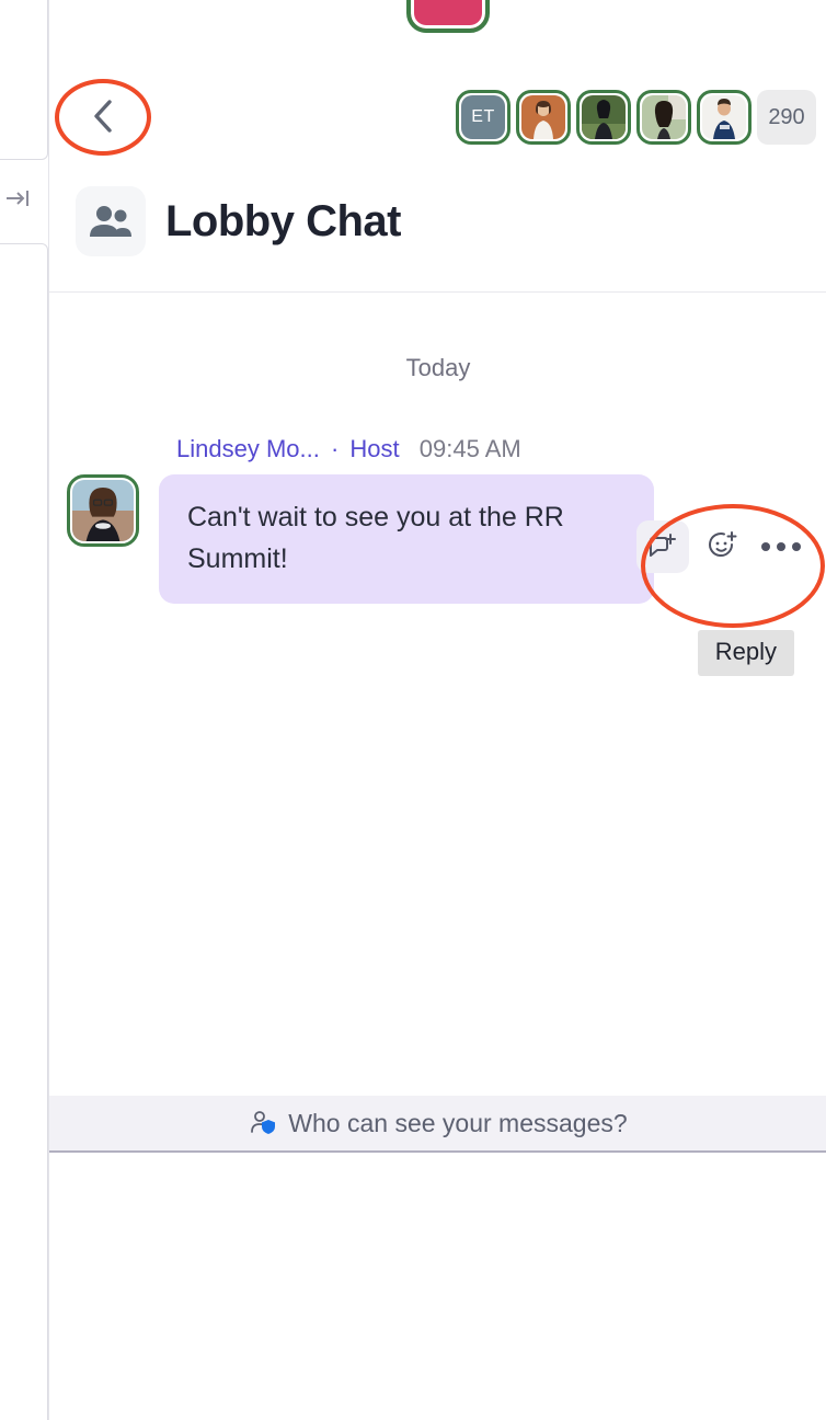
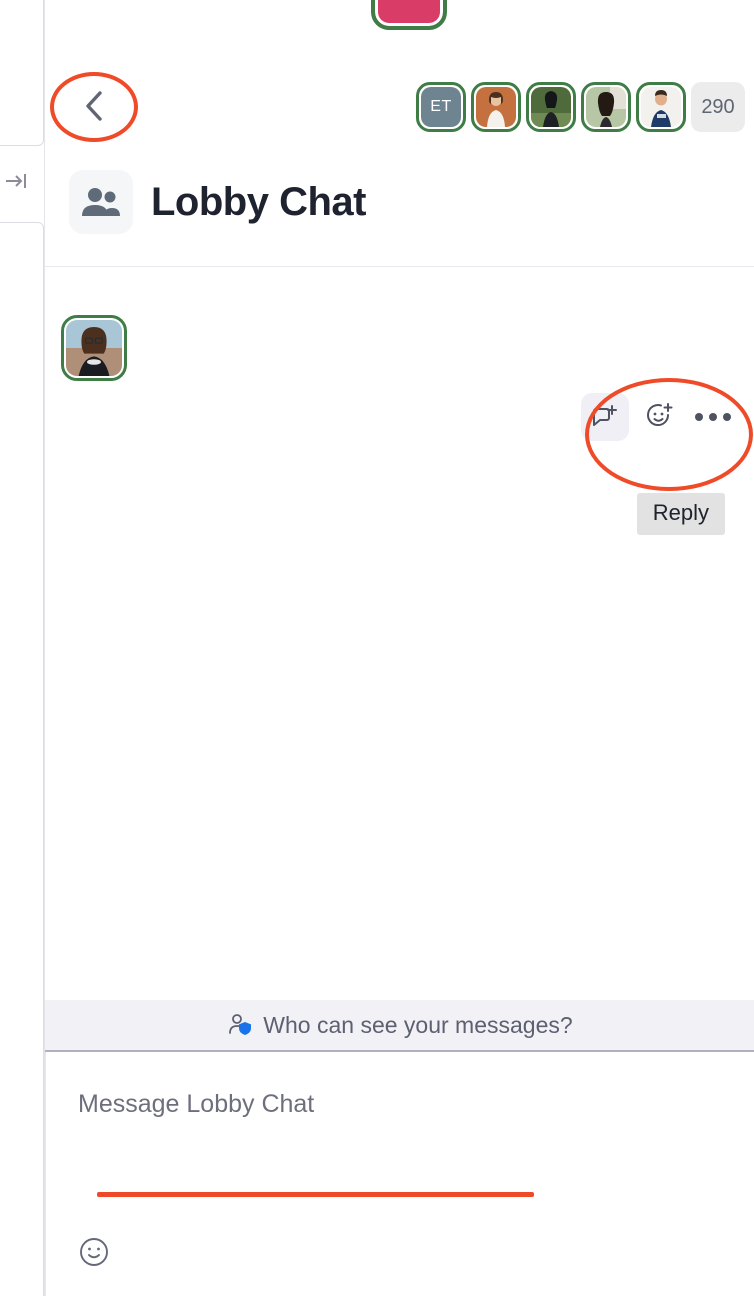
  ET
  290
  Lobby Chat
- Today
- Lindsey Mo... · Host 09:45 AM
- Can't wait to see you at the RR Summit!
  Reply
  Who can see your messages?
+ Message Lobby Chat
